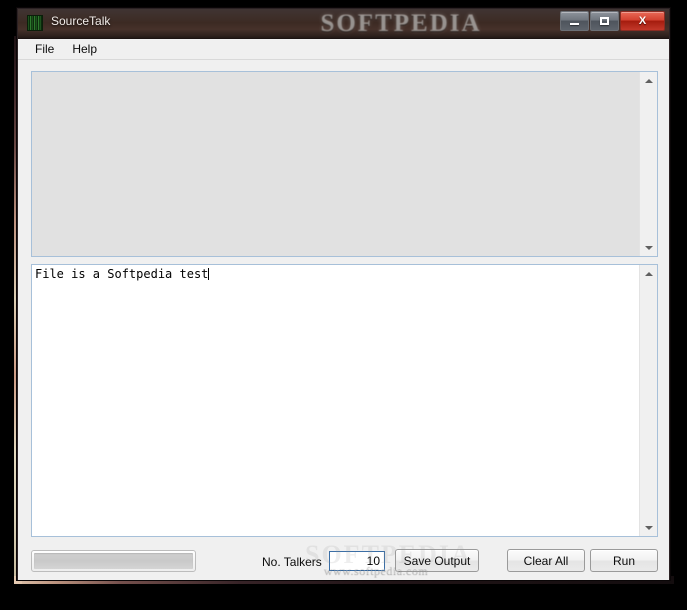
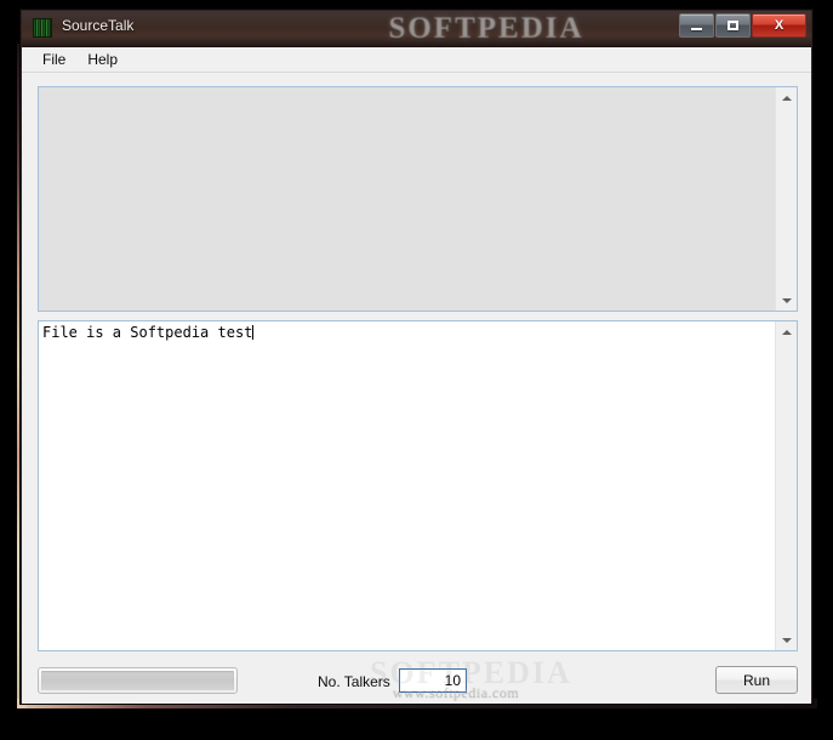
  SourceTalk
  SOFTPEDIA
  X
  File
  Help
  File is a Softpedia test
  No. Talkers
  10
- Save Output
- Clear All
  Run
  SOFTPEDIA
  www.softpedia.com
